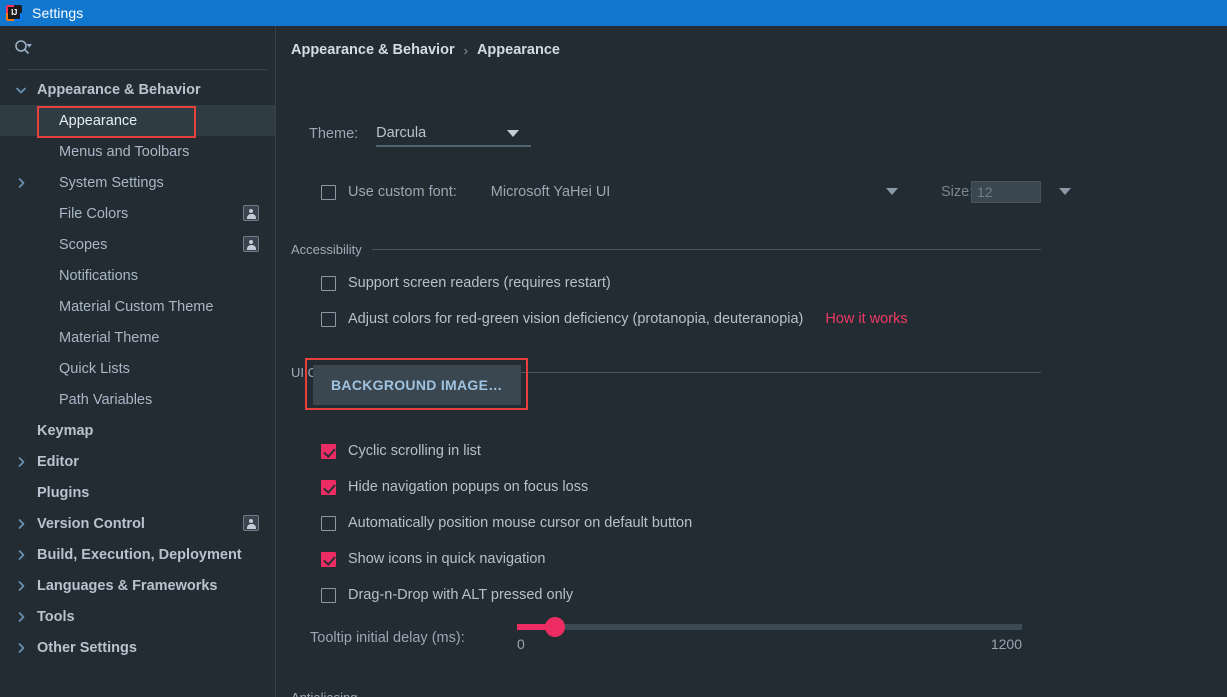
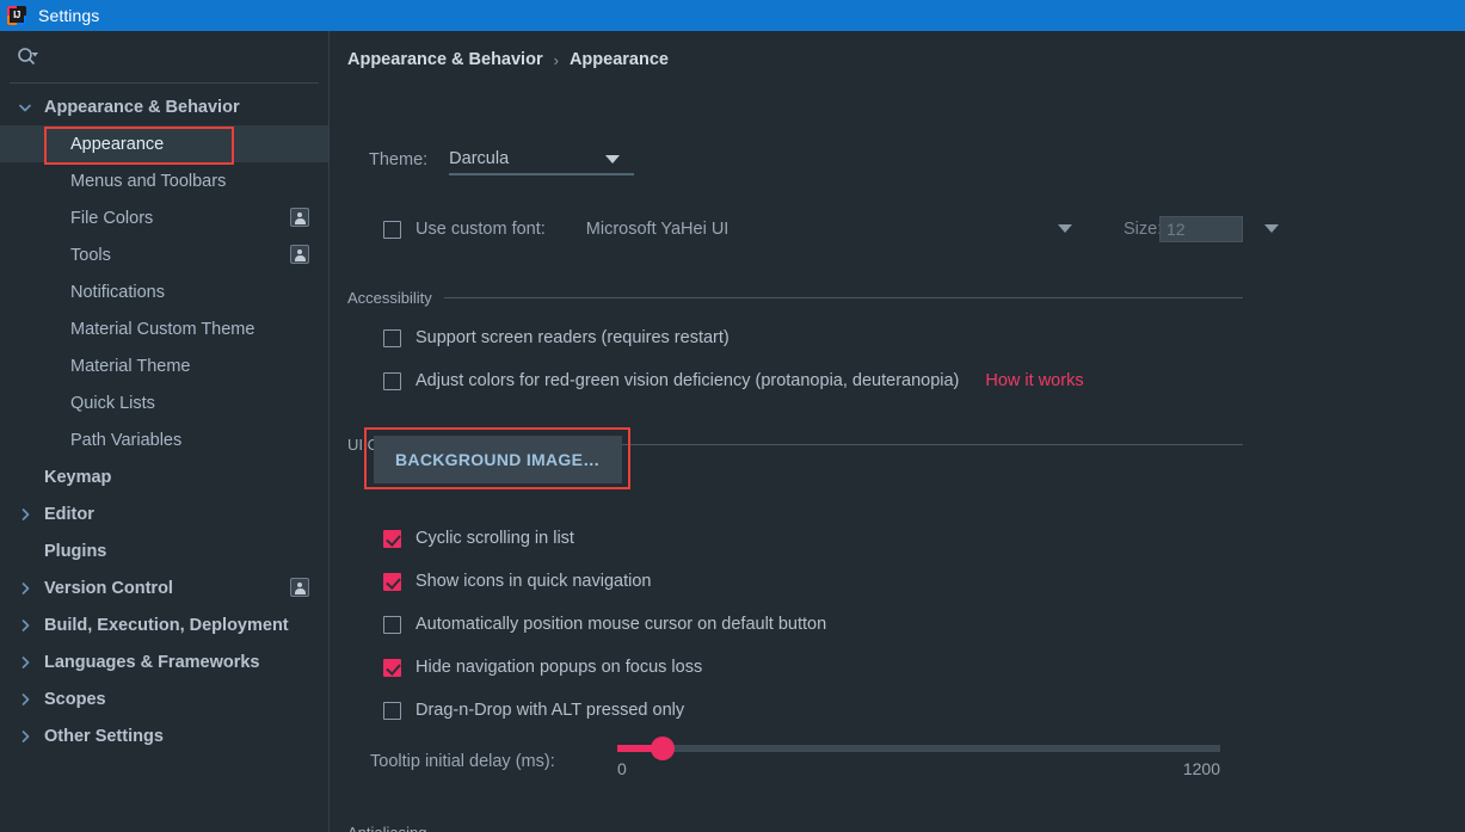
  IJ
  Settings
  Appearance & Behavior
  Appearance
  Menus and Toolbars
- System Settings
  File Colors
- Scopes
+ Tools
  Notifications
  Material Custom Theme
  Material Theme
  Quick Lists
  Path Variables
  Keymap
  Editor
  Plugins
  Version Control
  Build, Execution, Deployment
  Languages & Frameworks
- Tools
+ Scopes
  Other Settings
  Appearance & Behavior
  ›
  Appearance
  Theme:
  Darcula
  Use custom font:
  Microsoft YaHei UI
  Size
  12
  Accessibility
  Support screen readers (requires restart)
  Adjust colors for red-green vision deficiency (protanopia, deuteranopia)
  How it works
  BACKGROUND IMAGE…
  Cyclic scrolling in list
- Hide navigation popups on focus loss
+ Show icons in quick navigation
  Automatically position mouse cursor on default button
- Show icons in quick navigation
+ Hide navigation popups on focus loss
  Drag-n-Drop with ALT pressed only
  Tooltip initial delay (ms):
  0
  1200
